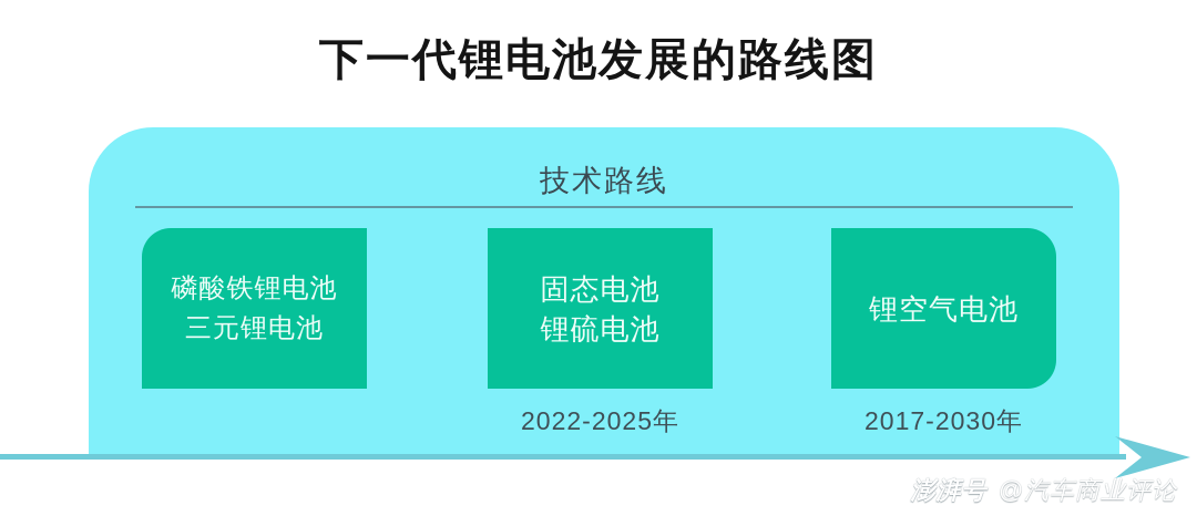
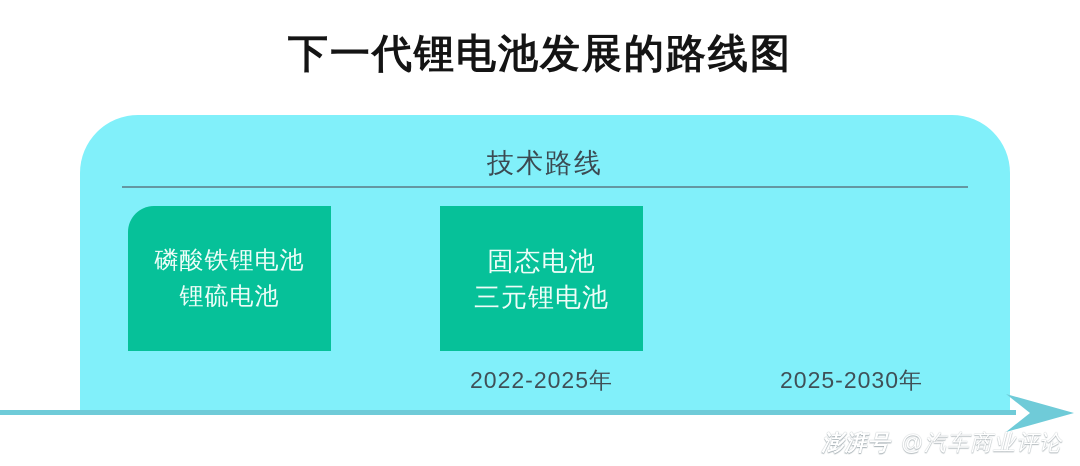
  下一代锂电池发展的路线图
  技术路线
  磷酸铁锂电池
- 三元锂电池
+ 锂硫电池
  固态电池
- 锂硫电池
+ 三元锂电池
- 锂空气电池
  2022-2025年
- 2017-2030年
+ 2025-2030年
  澎湃号
  @汽车商业评论
